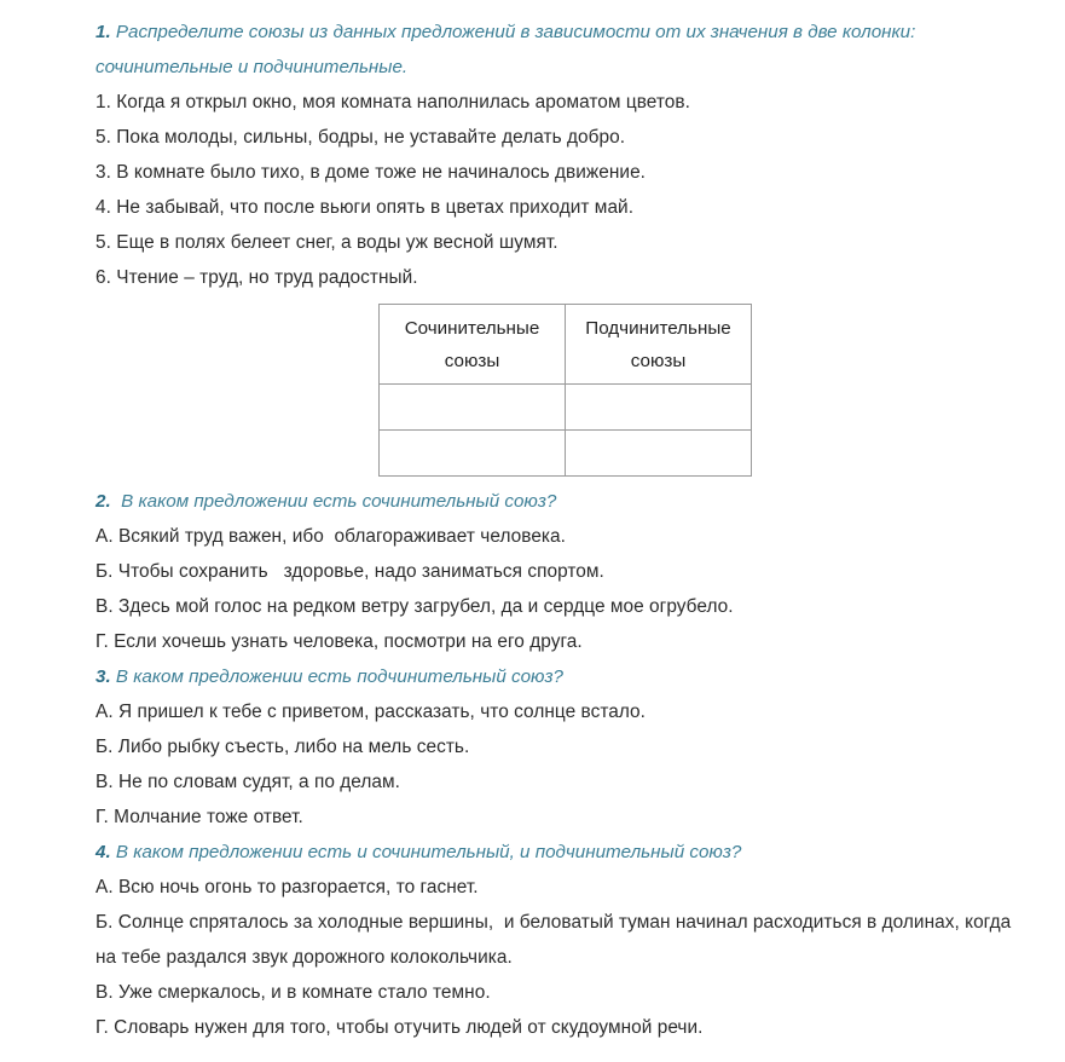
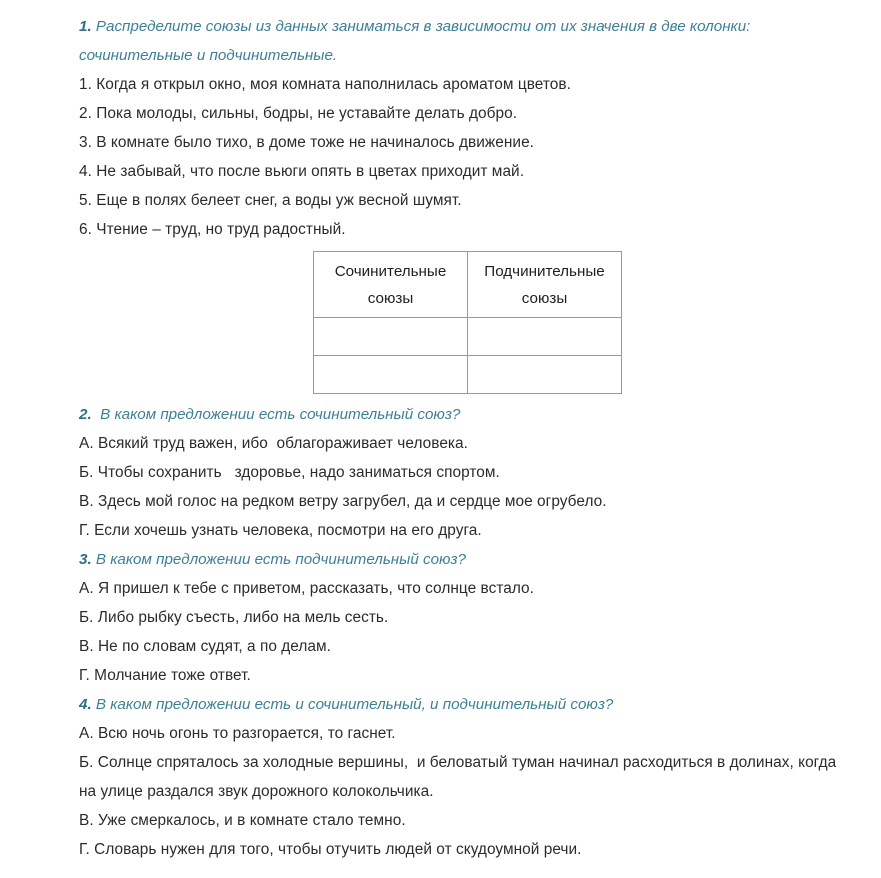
- 1. Распределите союзы из данных предложений в зависимости от их значения в две колонки: сочинительные и подчинительные.
+ 1. Распределите союзы из данных заниматься в зависимости от их значения в две колонки: сочинительные и подчинительные.
  1. Когда я открыл окно, моя комната наполнилась ароматом цветов.
- 5. Пока молоды, сильны, бодры, не уставайте делать добро.
+ 2. Пока молоды, сильны, бодры, не уставайте делать добро.
  3. В комнате было тихо, в доме тоже не начиналось движение.
  4. Не забывай, что после вьюги опять в цветах приходит май.
  5. Еще в полях белеет снег, а воды уж весной шумят.
  6. Чтение – труд, но труд радостный.
  Сочинительные союзы	Подчинительные союзы
  2. В каком предложении есть сочинительный союз?
  А. Всякий труд важен, ибо облагораживает человека.
  Б. Чтобы сохранить здоровье, надо заниматься спортом.
  В. Здесь мой голос на редком ветру загрубел, да и сердце мое огрубело.
  Г. Если хочешь узнать человека, посмотри на его друга.
  3. В каком предложении есть подчинительный союз?
  А. Я пришел к тебе с приветом, рассказать, что солнце встало.
  Б. Либо рыбку съесть, либо на мель сесть.
  В. Не по словам судят, а по делам.
  Г. Молчание тоже ответ.
  4. В каком предложении есть и сочинительный, и подчинительный союз?
  А. Всю ночь огонь то разгорается, то гаснет.
- Б. Солнце спряталось за холодные вершины, и беловатый туман начинал расходиться в долинах, когда на тебе раздался звук дорожного колокольчика.
+ Б. Солнце спряталось за холодные вершины, и беловатый туман начинал расходиться в долинах, когда на улице раздался звук дорожного колокольчика.
  В. Уже смеркалось, и в комнате стало темно.
  Г. Словарь нужен для того, чтобы отучить людей от скудоумной речи.
